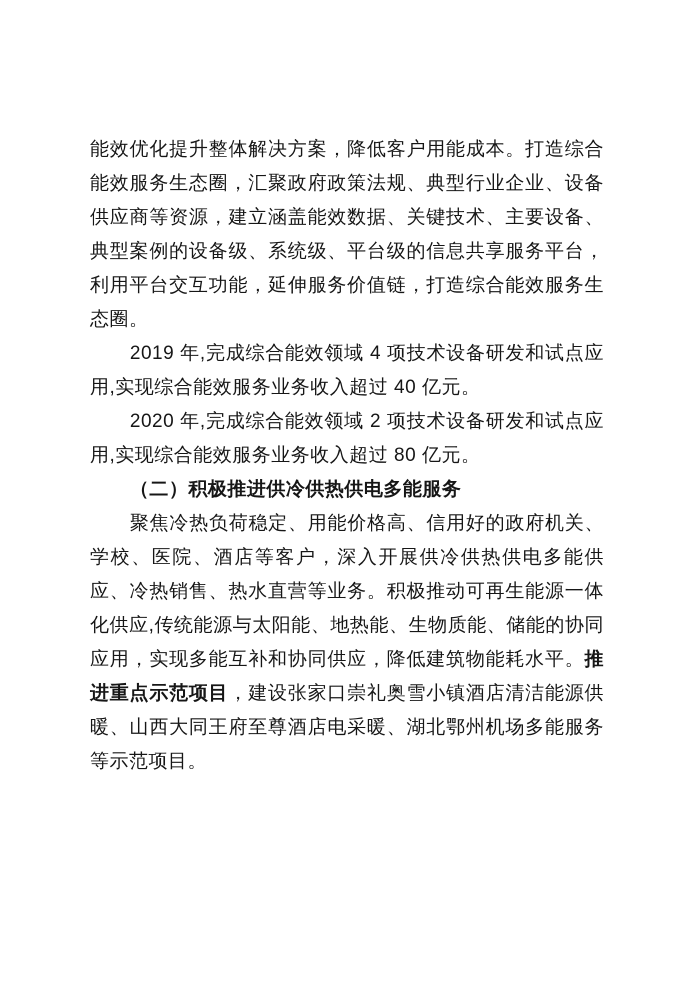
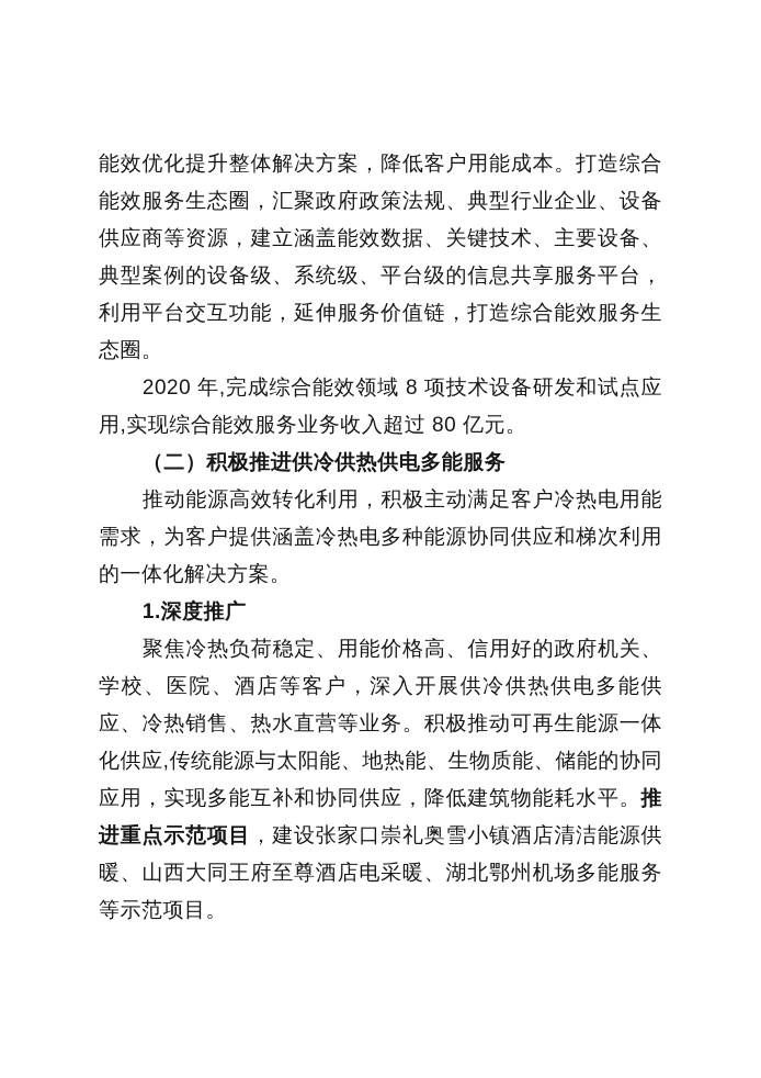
  能效优化提升整体解决方案，降低客户用能成本。打造综合能效服务生态圈，汇聚政府政策法规、典型行业企业、设备供应商等资源，建立涵盖能效数据、关键技术、主要设备、典型案例的设备级、系统级、平台级的信息共享服务平台，利用平台交互功能，延伸服务价值链，打造综合能效服务生态圈。
- 2019 年,完成综合能效领域 4 项技术设备研发和试点应用,实现综合能效服务业务收入超过 40 亿元。
- 2020 年,完成综合能效领域 2 项技术设备研发和试点应用,实现综合能效服务业务收入超过 80 亿元。
+ 2020 年,完成综合能效领域 8 项技术设备研发和试点应用,实现综合能效服务业务收入超过 80 亿元。
  （二）积极推进供冷供热供电多能服务
+ 推动能源高效转化利用，积极主动满足客户冷热电用能需求，为客户提供涵盖冷热电多种能源协同供应和梯次利用的一体化解决方案。
+ 1.深度推广
  聚焦冷热负荷稳定、用能价格高、信用好的政府机关、学校、医院、酒店等客户，深入开展供冷供热供电多能供应、冷热销售、热水直营等业务。积极推动可再生能源一体化供应,传统能源与太阳能、地热能、生物质能、储能的协同应用，实现多能互补和协同供应，降低建筑物能耗水平。推进重点示范项目，建设张家口崇礼奥雪小镇酒店清洁能源供暖、山西大同王府至尊酒店电采暖、湖北鄂州机场多能服务等示范项目。
